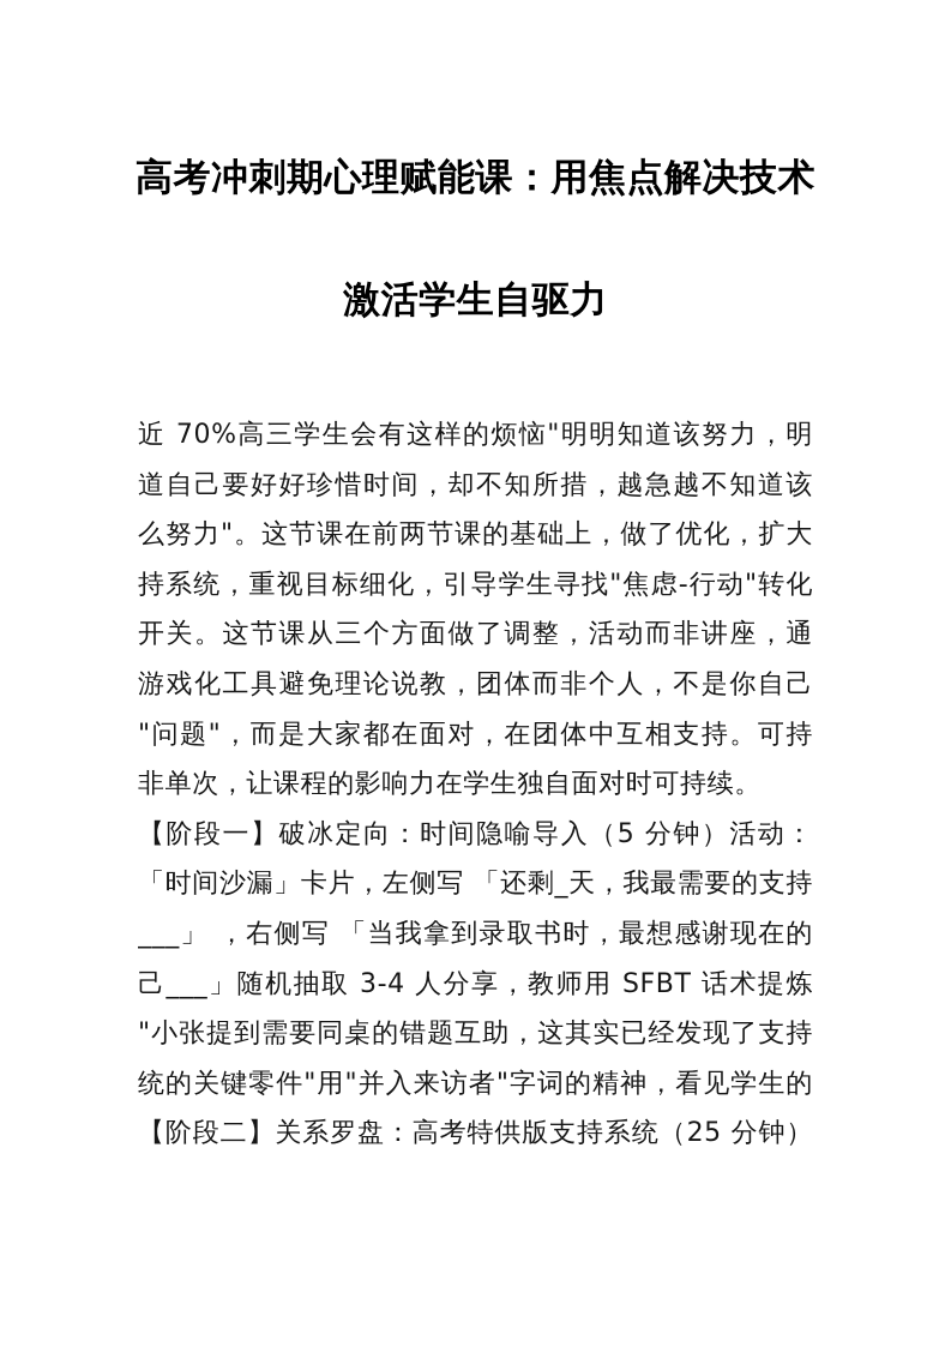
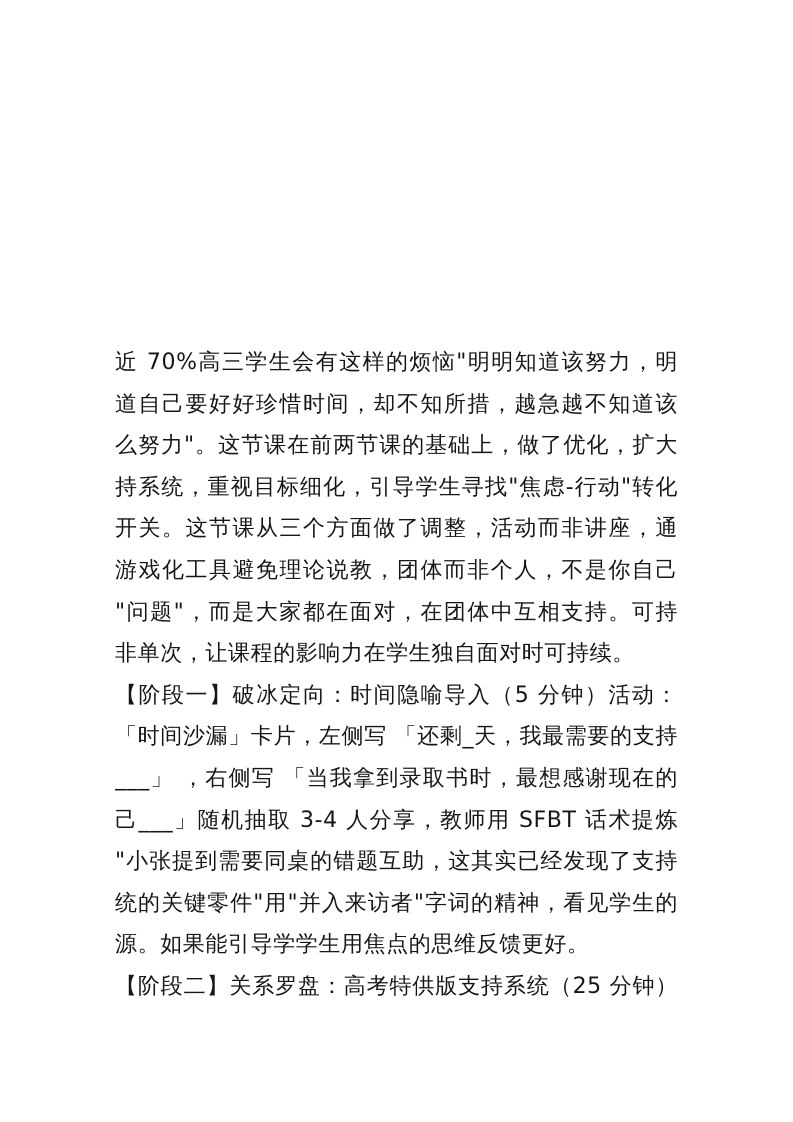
- 高考冲刺期心理赋能课：用焦点解决技术
- 激活学生自驱力
  近 70%高三学生会有这样的烦恼"明明知道该努力，明
  道自己要好好珍惜时间，却不知所措，越急越不知道该
  么努力"。这节课在前两节课的基础上，做了优化，扩大
  持系统，重视目标细化，引导学生寻找"焦虑-行动"转化
  开关。这节课从三个方面做了调整，活动而非讲座，通
  游戏化工具避免理论说教，团体而非个人，不是你自己
  "问题"，而是大家都在面对，在团体中互相支持。可持
  非单次，让课程的影响力在学生独自面对时可持续。
  【阶段一】破冰定向：时间隐喻导入（5 分钟）活动：
  「时间沙漏」卡片，左侧写 「还剩_天，我最需要的支持
  ___」 ，右侧写 「当我拿到录取书时，最想感谢现在的
  己___」随机抽取 3-4 人分享，教师用 SFBT 话术提炼
  "小张提到需要同桌的错题互助，这其实已经发现了支持
  统的关键零件"用"并入来访者"字词的精神，看见学生的
+ 源。如果能引导学学生用焦点的思维反馈更好。
  【阶段二】关系罗盘：高考特供版支持系统（25 分钟）
